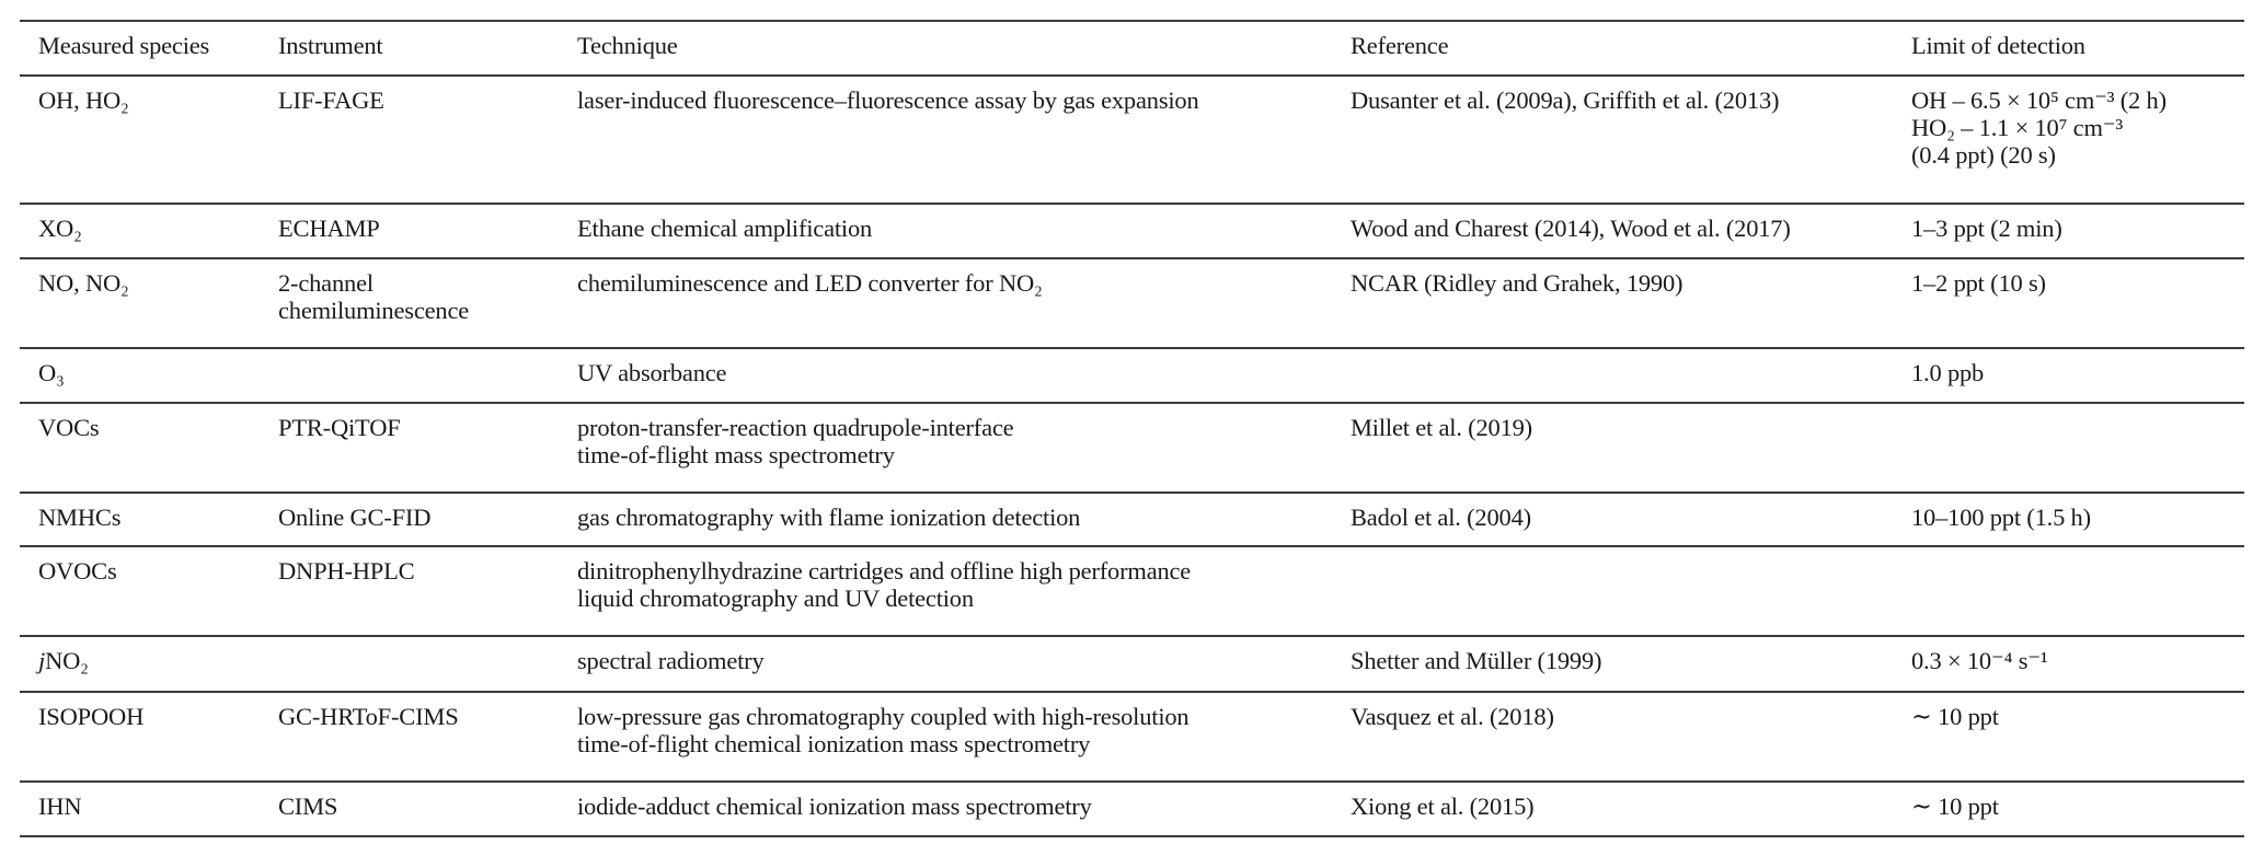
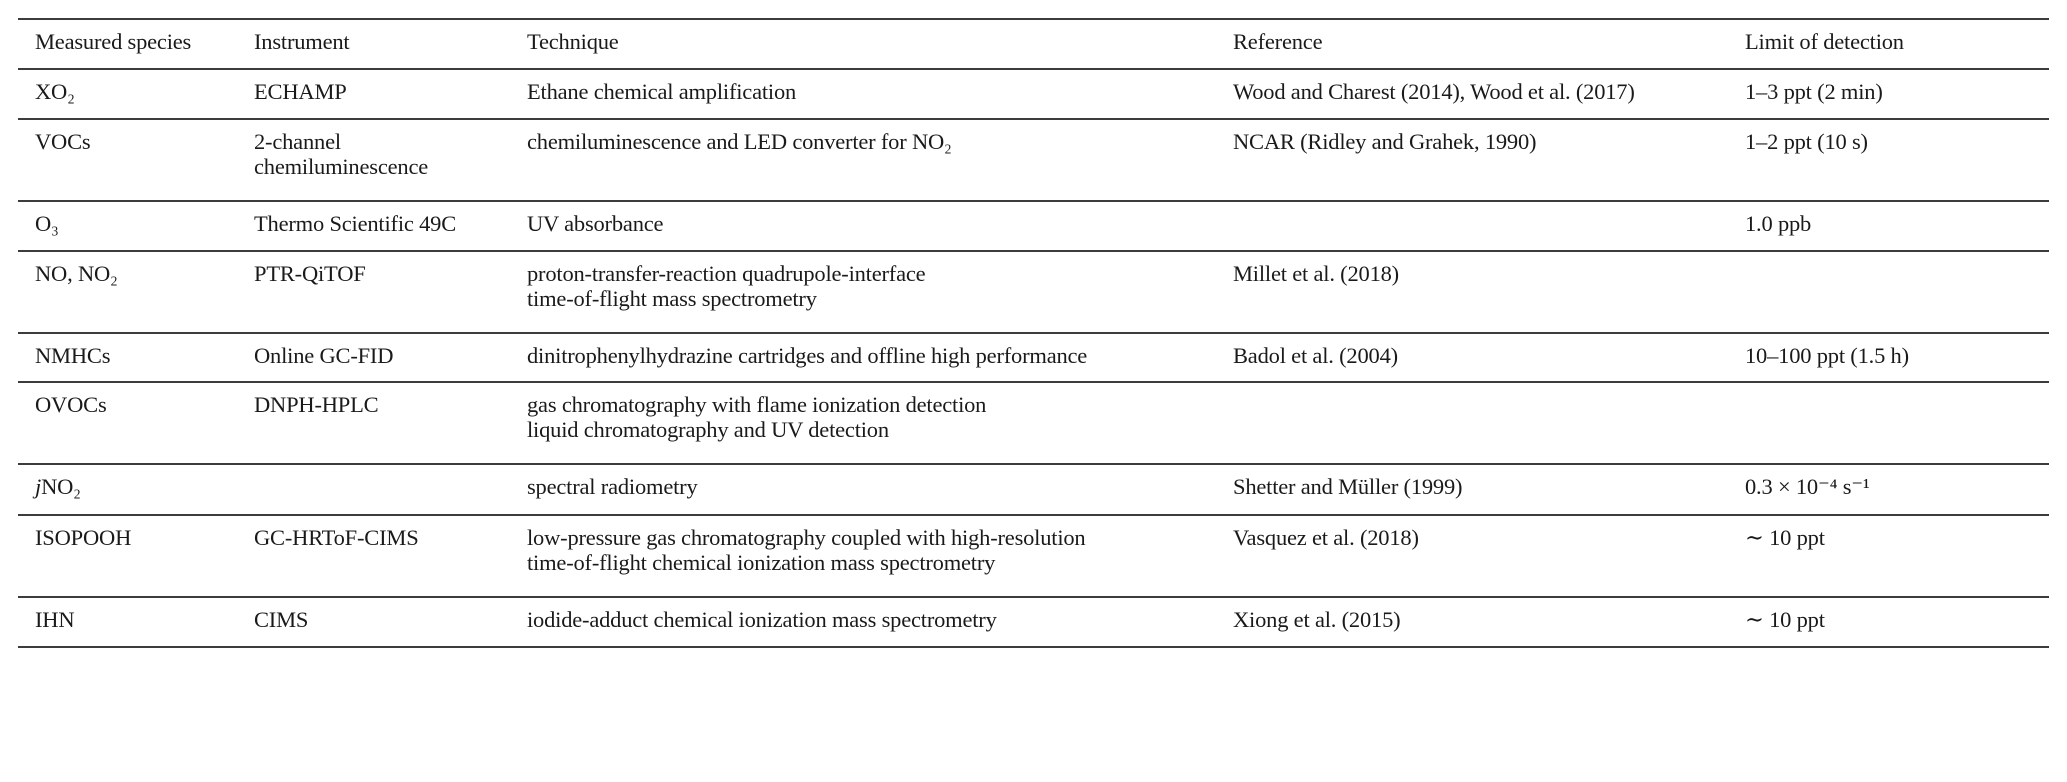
  Measured species
  Instrument
  Technique
  Reference
  Limit of detection
- OH, HO₂
- LIF-FAGE
- laser-induced fluorescence–fluorescence assay by gas expansion
- Dusanter et al. (2009a), Griffith et al. (2013)
- OH – 6.5 × 10⁵ cm⁻³ (2 h)
- HO₂ – 1.1 × 10⁷ cm⁻³
- (0.4 ppt) (20 s)
  XO₂
  ECHAMP
  Ethane chemical amplification
  Wood and Charest (2014), Wood et al. (2017)
  1–3 ppt (2 min)
- NO, NO₂
+ VOCs
  2-channel
  chemiluminescence
  chemiluminescence and LED converter for NO₂
  NCAR (Ridley and Grahek, 1990)
  1–2 ppt (10 s)
  O₃
+ Thermo Scientific 49C
  UV absorbance
  1.0 ppb
- VOCs
+ NO, NO₂
  PTR-QiTOF
  proton-transfer-reaction quadrupole-interface
  time-of-flight mass spectrometry
- Millet et al. (2019)
+ Millet et al. (2018)
  NMHCs
  Online GC-FID
- gas chromatography with flame ionization detection
+ dinitrophenylhydrazine cartridges and offline high performance
  Badol et al. (2004)
  10–100 ppt (1.5 h)
  OVOCs
  DNPH-HPLC
- dinitrophenylhydrazine cartridges and offline high performance
+ gas chromatography with flame ionization detection
  liquid chromatography and UV detection
  jNO₂
  spectral radiometry
  Shetter and Müller (1999)
  0.3 × 10⁻⁴ s⁻¹
  ISOPOOH
  GC-HRToF-CIMS
  low-pressure gas chromatography coupled with high-resolution
  time-of-flight chemical ionization mass spectrometry
  Vasquez et al. (2018)
  ∼ 10 ppt
  IHN
  CIMS
  iodide-adduct chemical ionization mass spectrometry
  Xiong et al. (2015)
  ∼ 10 ppt
